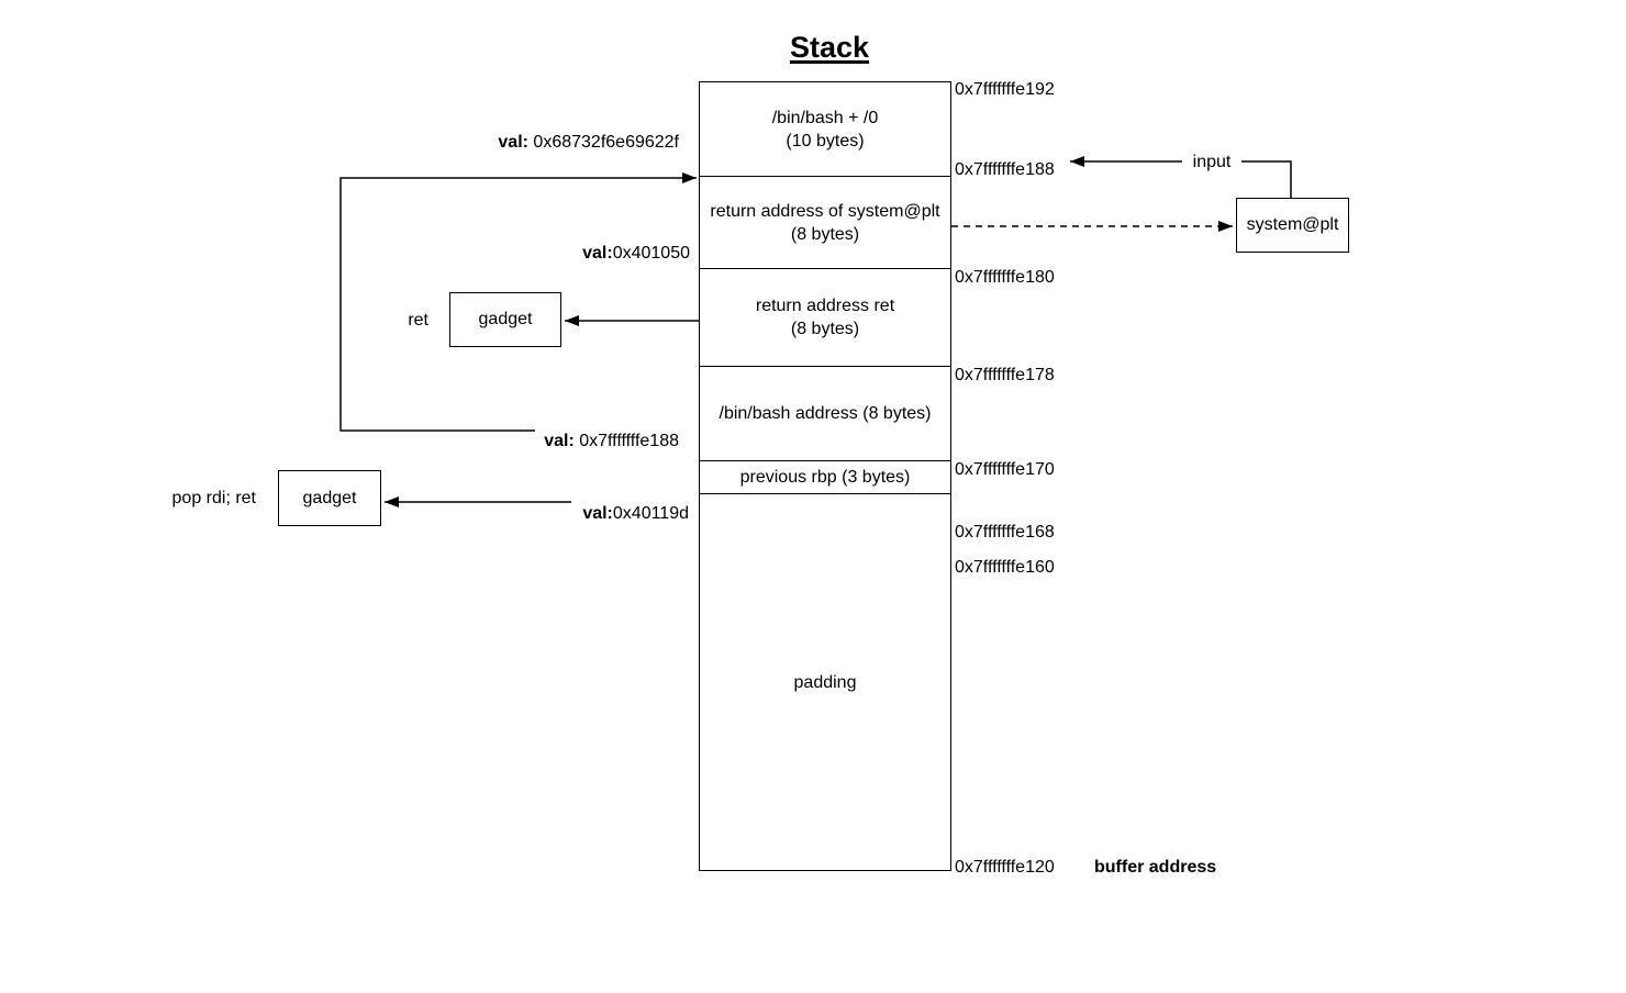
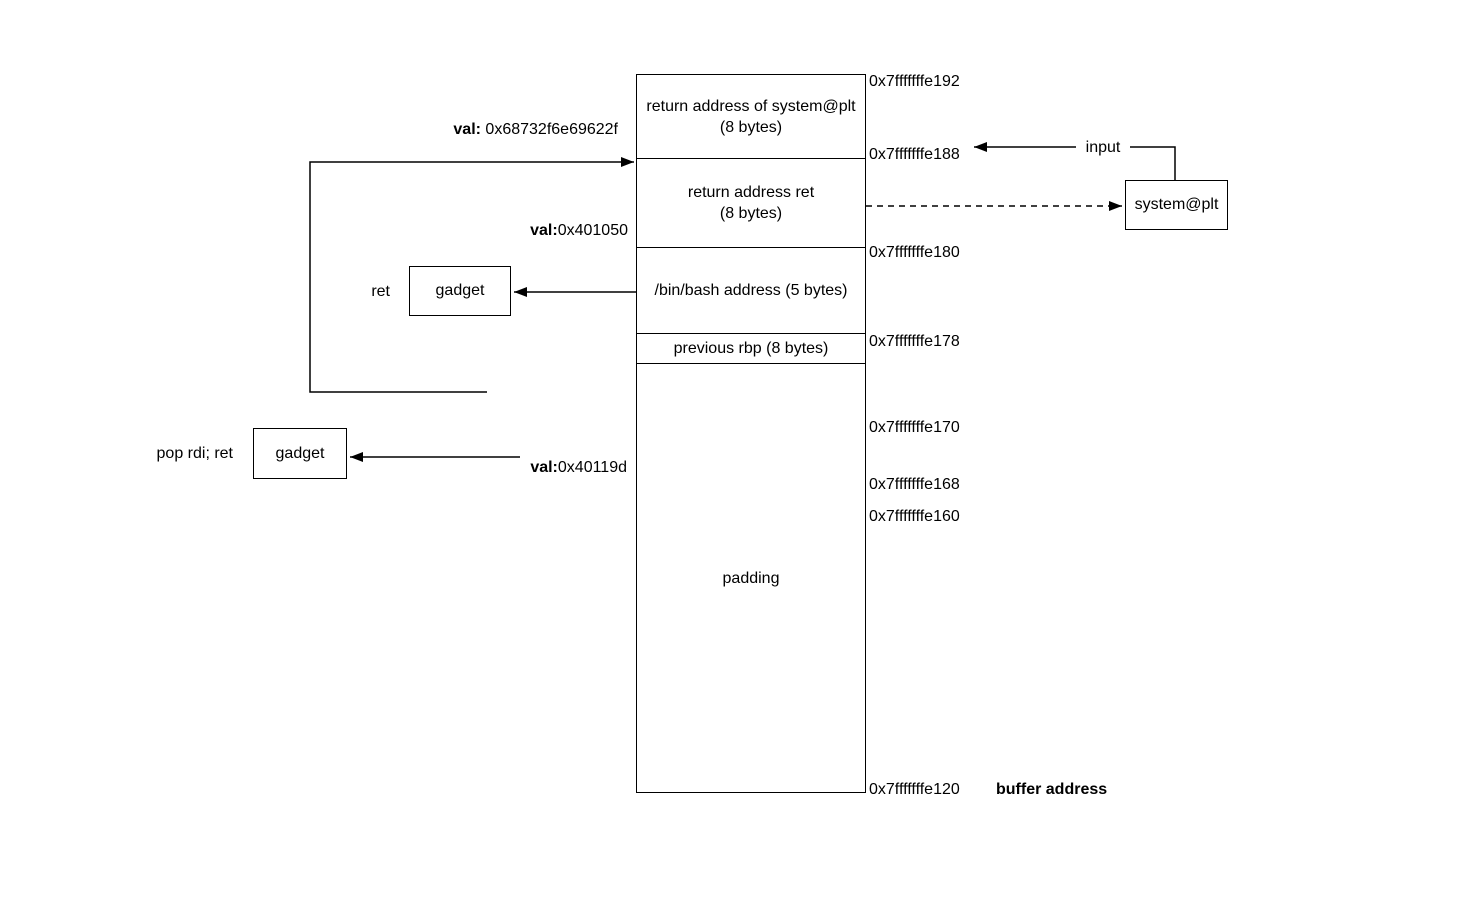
- Stack
- /bin/bash + /0
- (10 bytes)
  return address of system@plt
  (8 bytes)
  return address ret
  (8 bytes)
- /bin/bash address (8 bytes)
+ /bin/bash address (5 bytes)
- previous rbp (3 bytes)
+ previous rbp (8 bytes)
  padding
  0x7fffffffe192
  0x7fffffffe188
  0x7fffffffe180
  0x7fffffffe178
  0x7fffffffe170
  0x7fffffffe168
  0x7fffffffe160
  0x7fffffffe120
  buffer address
  val: 0x68732f6e69622f
  val:0x401050
- val: 0x7fffffffe188
  val:0x40119d
  gadget
  ret
  gadget
  pop rdi; ret
  system@plt
  input
